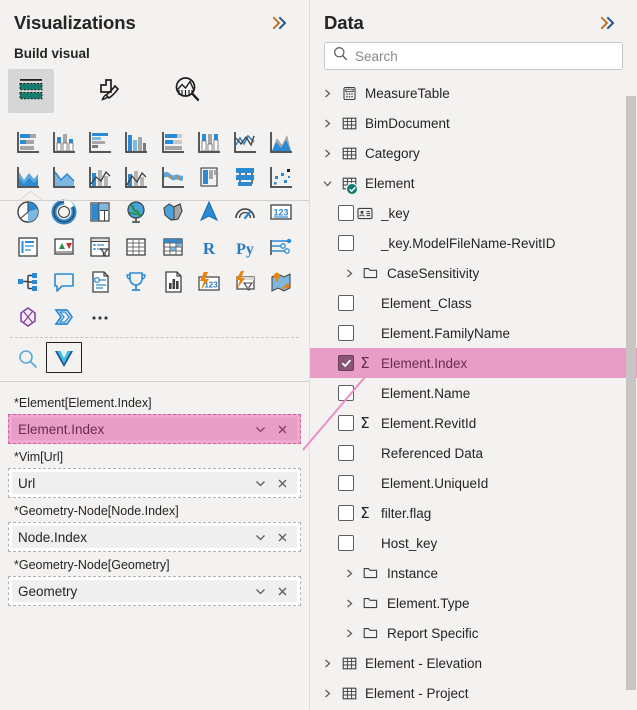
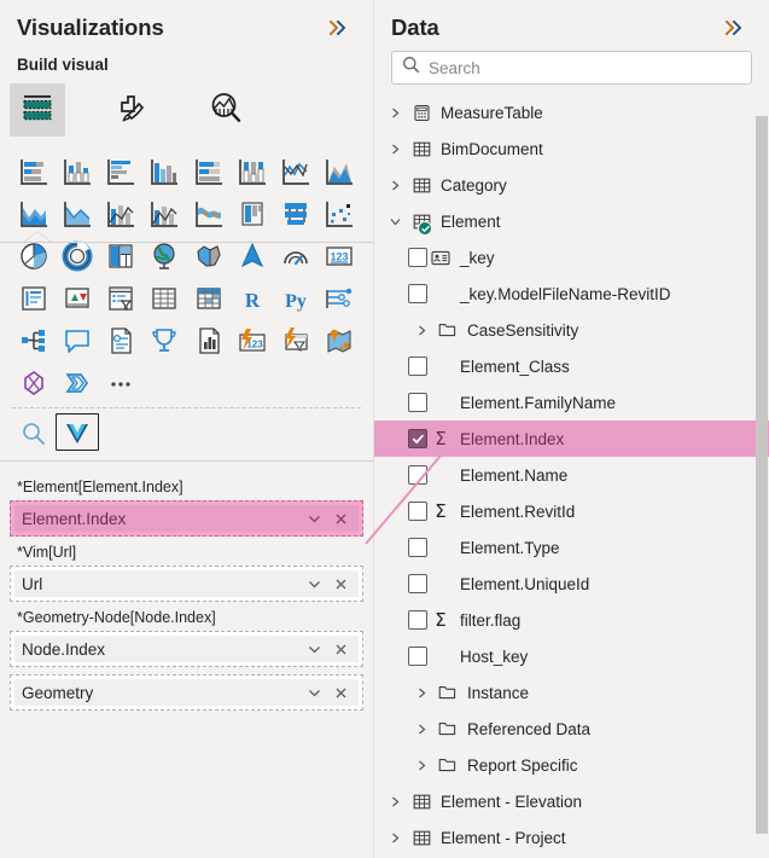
  Visualizations
  Build visual
  123
  R
  Py
  123
  *Element[Element.Index]
  Element.Index
  *Vim[Url]
  Url
  *Geometry-Node[Node.Index]
  Node.Index
- *Geometry-Node[Geometry]
  Geometry
  Data
  Search
  MeasureTable
  BimDocument
  Category
  Element
  _key
  _key.ModelFileName-RevitID
  CaseSensitivity
  Element_Class
  Element.FamilyName
  Σ
  Element.Index
  Element.Name
  Σ
  Element.RevitId
- Referenced Data
+ Element.Type
  Element.UniqueId
  Σ
  filter.flag
  Host_key
  Instance
- Element.Type
+ Referenced Data
  Report Specific
  Element - Elevation
  Element - Project
